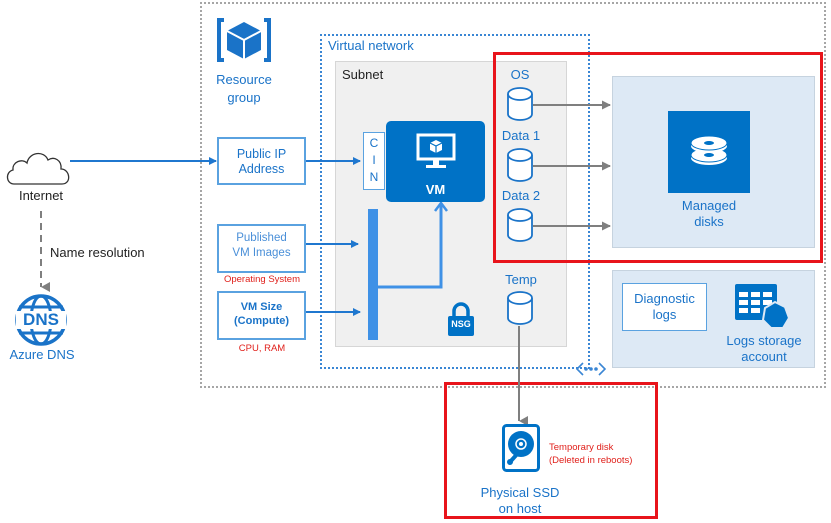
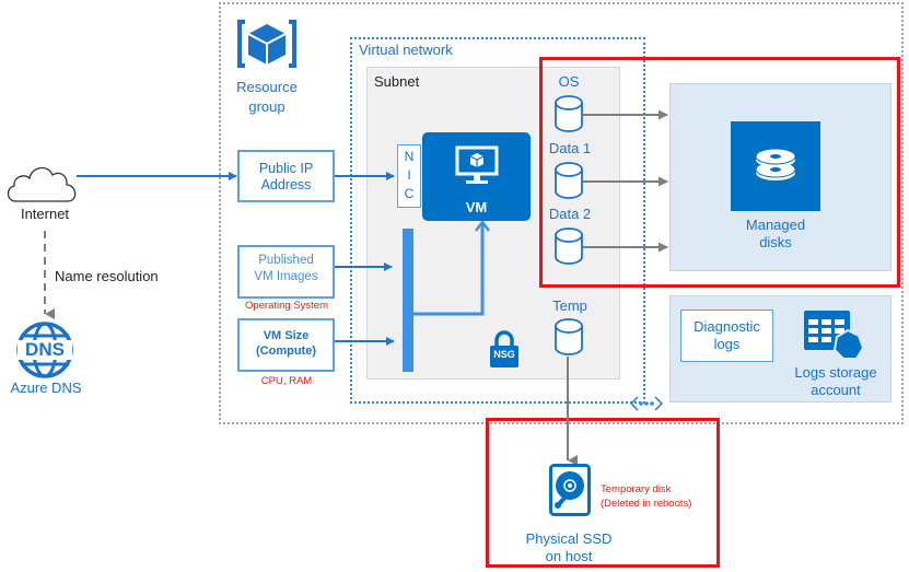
  Virtual network
  Subnet
  Internet
  Name resolution
  DNS
  Azure DNS
  Resource
  group
  Public IP
  Address
  Published
  VM Images
  Operating System
  VM Size
  (Compute)
  CPU, RAM
- C
+ N
  I
- N
+ C
  VM
  NSG
  OS
  Data 1
  Data 2
  Temp
  Managed
  disks
  Diagnostic
  logs
  Logs storage
  account
  Temporary disk
  (Deleted in reboots)
  Physical SSD
  on host
